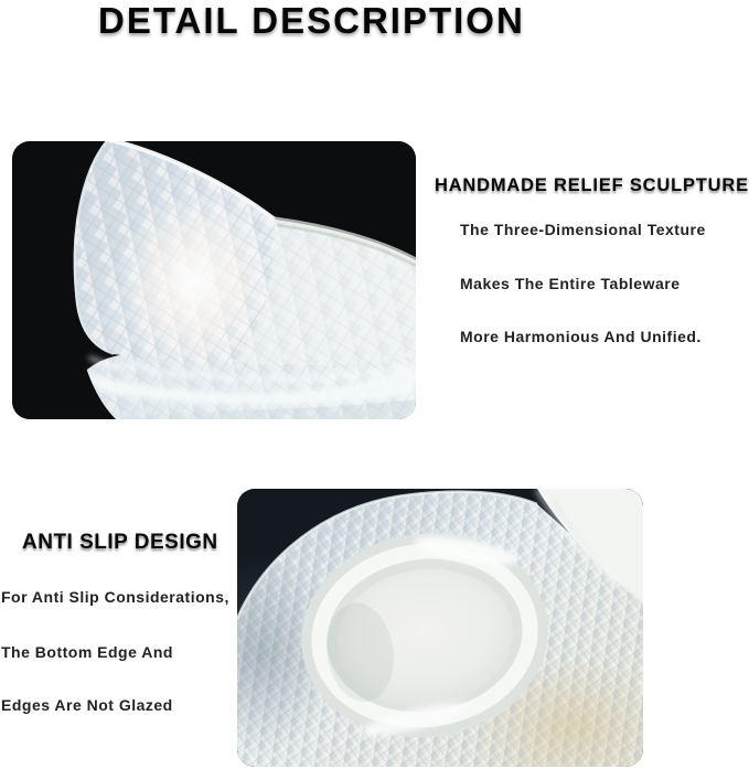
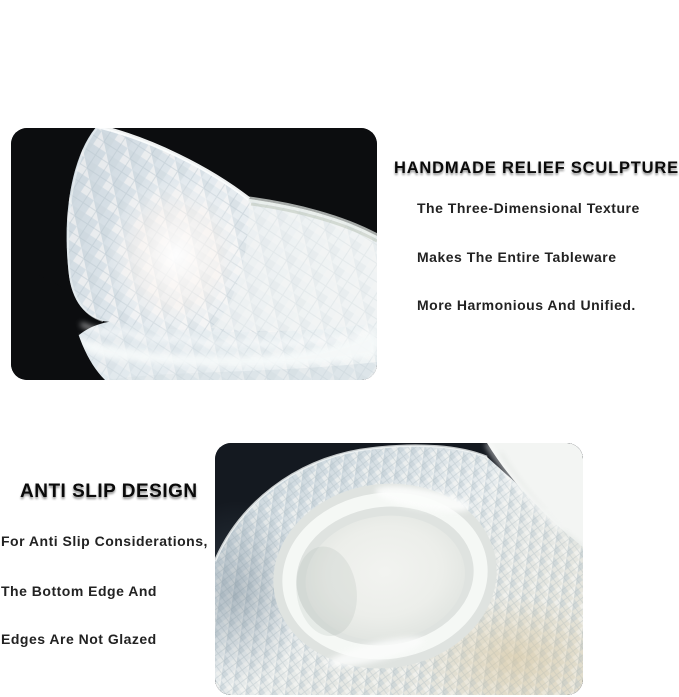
- DETAIL DESCRIPTION
  HANDMADE RELIEF SCULPTURE
  The Three-Dimensional Texture
  Makes The Entire Tableware
  More Harmonious And Unified.
  ANTI SLIP DESIGN
  For Anti Slip Considerations,
  The Bottom Edge And
  Edges Are Not Glazed
